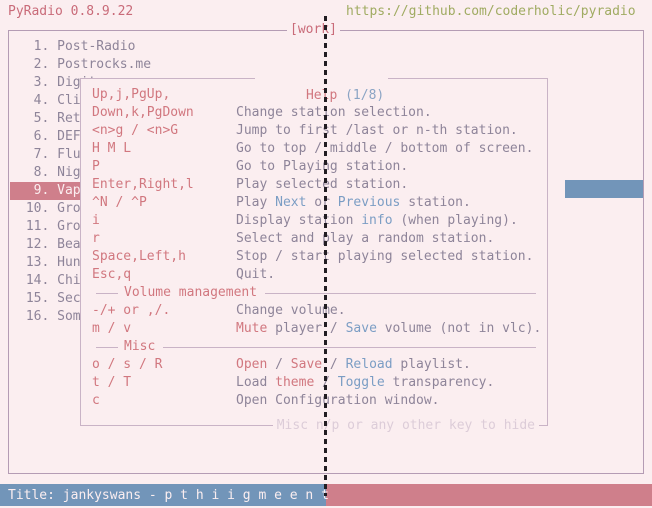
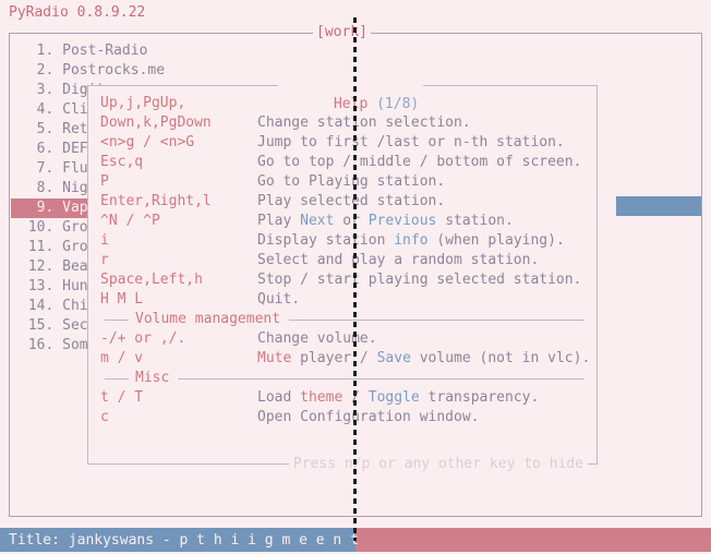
  PyRadio 0.8.9.22
- https://github.com/coderholic/pyradio
  [wor]
  1. Post-Radio
  2. Postrocks.me
  3. Dig
  4. Cli
  5. Ret
  6. DEF
  7. Flu
  8. Nig
  9. Vap
  10. Gro
  11. Gro
  12. Bea
  13. Hun
  14. Chi
  15. Sec
  16. Som
  Hep (1/8)
  Up,j,PgUp,
  Down,k,PgDown Change staton selection.
  <n>g / <n>G Jump to firt /last or n-th station.
- H M L Go to top / middle / bottom of screen.
+ Esc,q Go to top / middle / bottom of screen.
  P Go to Playig station.
  Enter,Right,l Play selectd station.
  ^N / ^P Play Next o Previous station.
  i Display staion info (when playing).
  r Select andlay a random station.
  Space,Left,h Stop / star playing selected station.
- Esc,q Quit.
+ H M L Quit.
  Volume management
  -/+ or ,/. Change volue.
  m / v Mute player / Save volume (not in vlc).
  Misc
- o / s / R Open / Save / Reload playlist.
  t / T Load theme Toggle transparency.
  c Open Configration window.
- Misc n/p or any other key to hide
+ Press n/p or any other key to hide
  Title: jankyswans - p t h i i g m e e n
